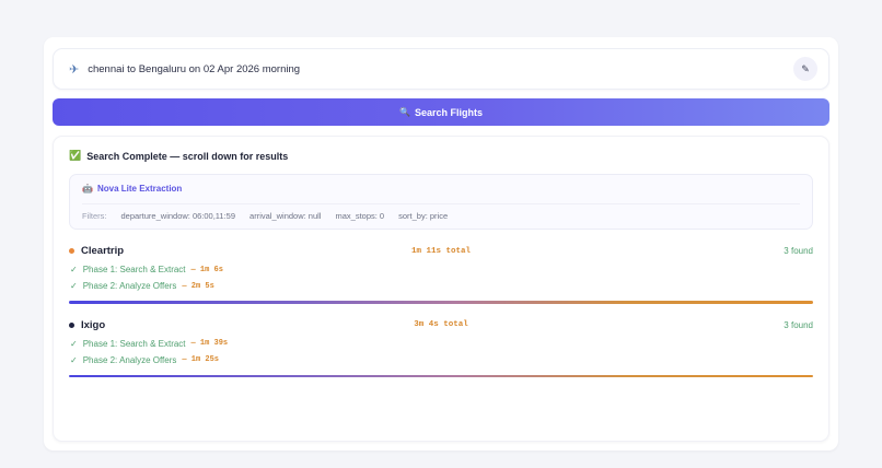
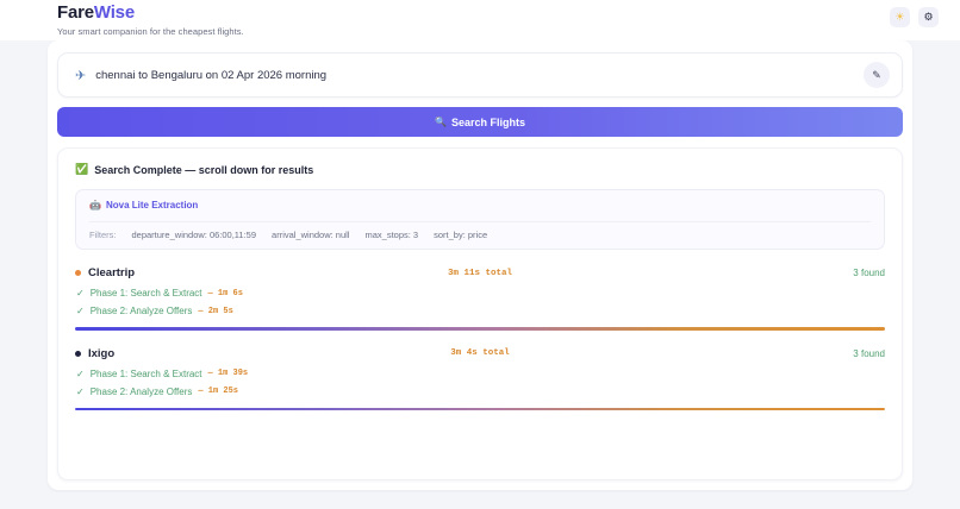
+ FareWise
+ Your smart companion for the cheapest flights.
+ ☀
+ ⚙
  ✈
  chennai to Bengaluru on 02 Apr 2026 morning
  ✎
  🔍
  Search Flights
  ✅
  Search Complete — scroll down for results
  🤖
  Nova Lite Extraction
  Filters:
  departure_window: 06:00,11:59
  arrival_window: null
- max_stops: 0
+ max_stops: 3
  sort_by: price
  Cleartrip
- 1m 11s total
+ 3m 11s total
  3 found
  ✓
  Phase 1: Search & Extract
  — 1m 6s
  ✓
  Phase 2: Analyze Offers
  — 2m 5s
  Ixigo
  3m 4s total
  3 found
  ✓
  Phase 1: Search & Extract
  — 1m 39s
  ✓
  Phase 2: Analyze Offers
  — 1m 25s
